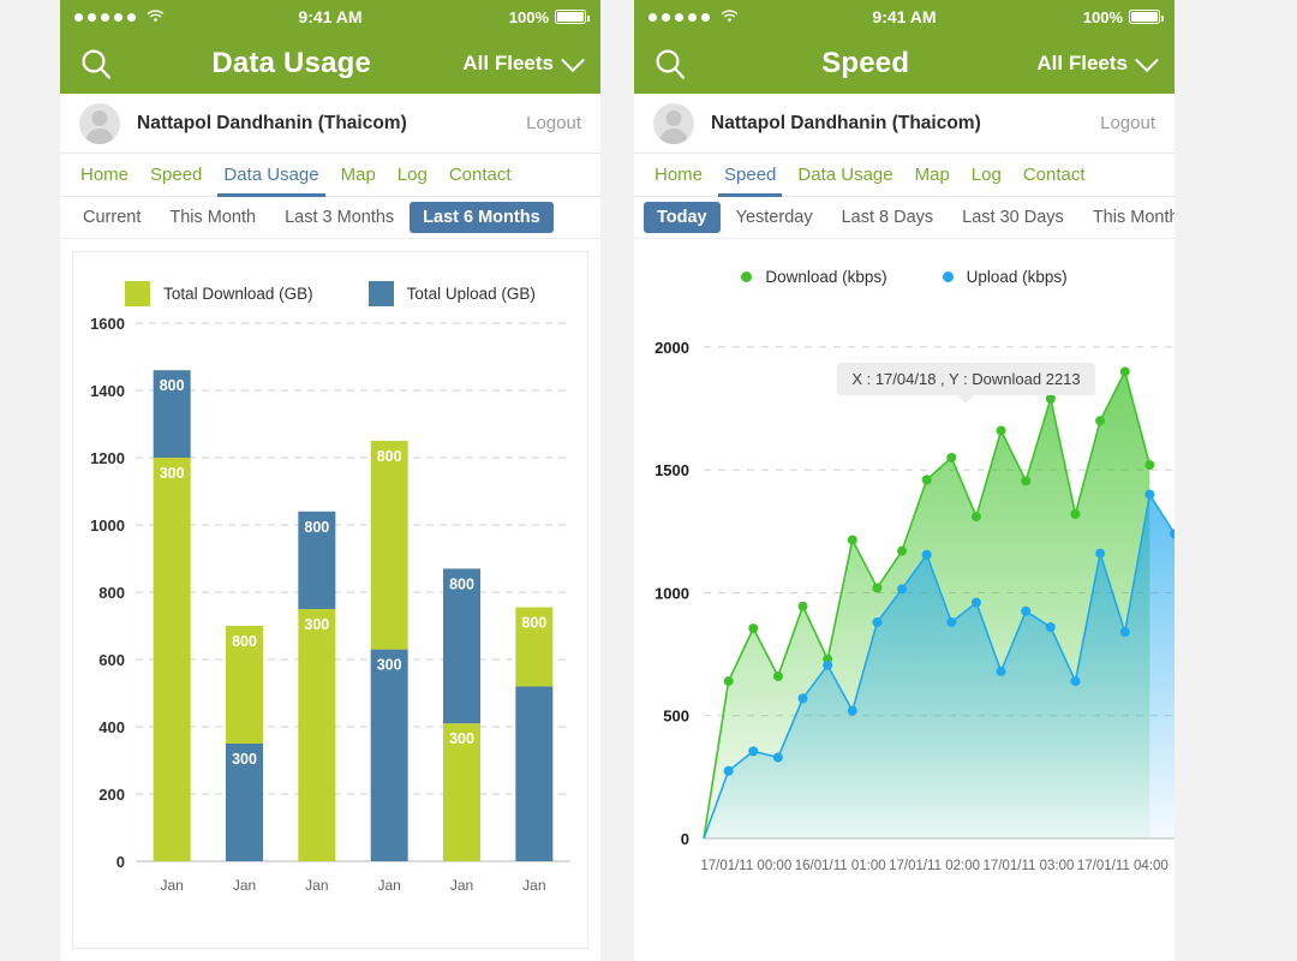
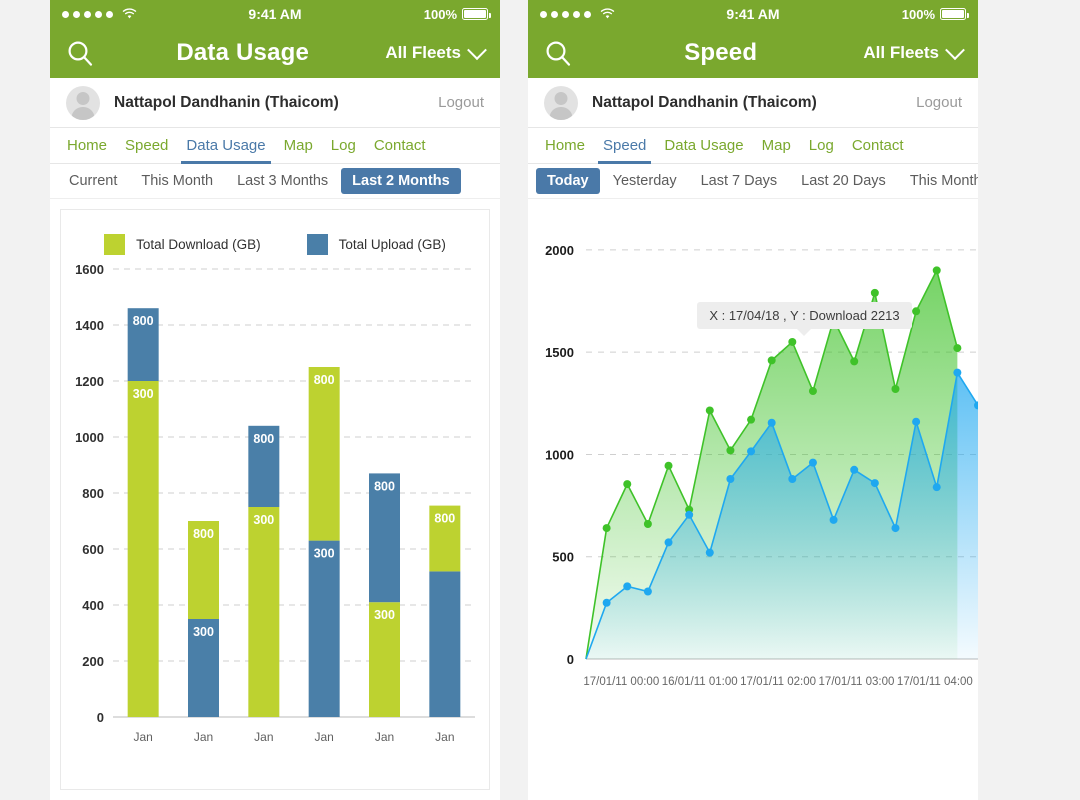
  9:41 AM
  100%
  Data Usage
  All Fleets
  Nattapol Dandhanin (Thaicom)
  Logout
  Home
  Speed
  Data Usage
  Map
  Log
  Contact
  Current
  This Month
  Last 3 Months
- Last 6 Months
+ Last 2 Months
  Total Download (GB)
  Total Upload (GB)
  0
  200
  400
  600
  800
  1000
  1200
  1400
  1600
  300
  800
  Jan
  300
  800
  Jan
  300
  800
  Jan
  300
  800
  Jan
  300
  800
  Jan
  800
  Jan
  9:41 AM
  100%
  Speed
  All Fleets
  Nattapol Dandhanin (Thaicom)
  Logout
  Home
  Speed
  Data Usage
  Map
  Log
  Contact
  Today
  Yesterday
- Last 8 Days
+ Last 7 Days
- Last 30 Days
+ Last 20 Days
  This Month
- Download (kbps)
- Upload (kbps)
  0
  500
  1000
  1500
  2000
  17/01/11 00:00
  16/01/11 01:00
  17/01/11 02:00
  17/01/11 03:00
  17/01/11 04:00
  X : 17/04/18 , Y : Download 2213
